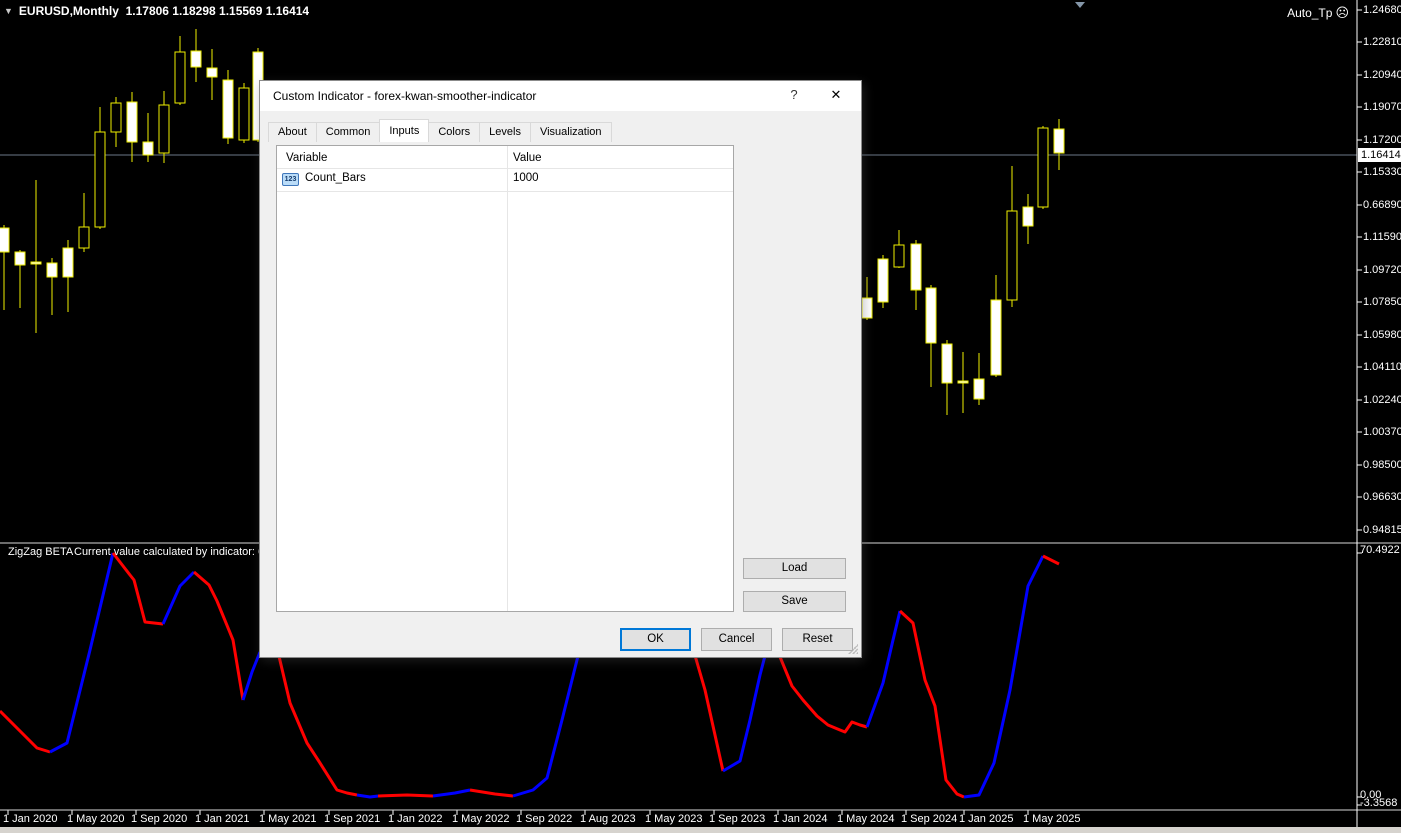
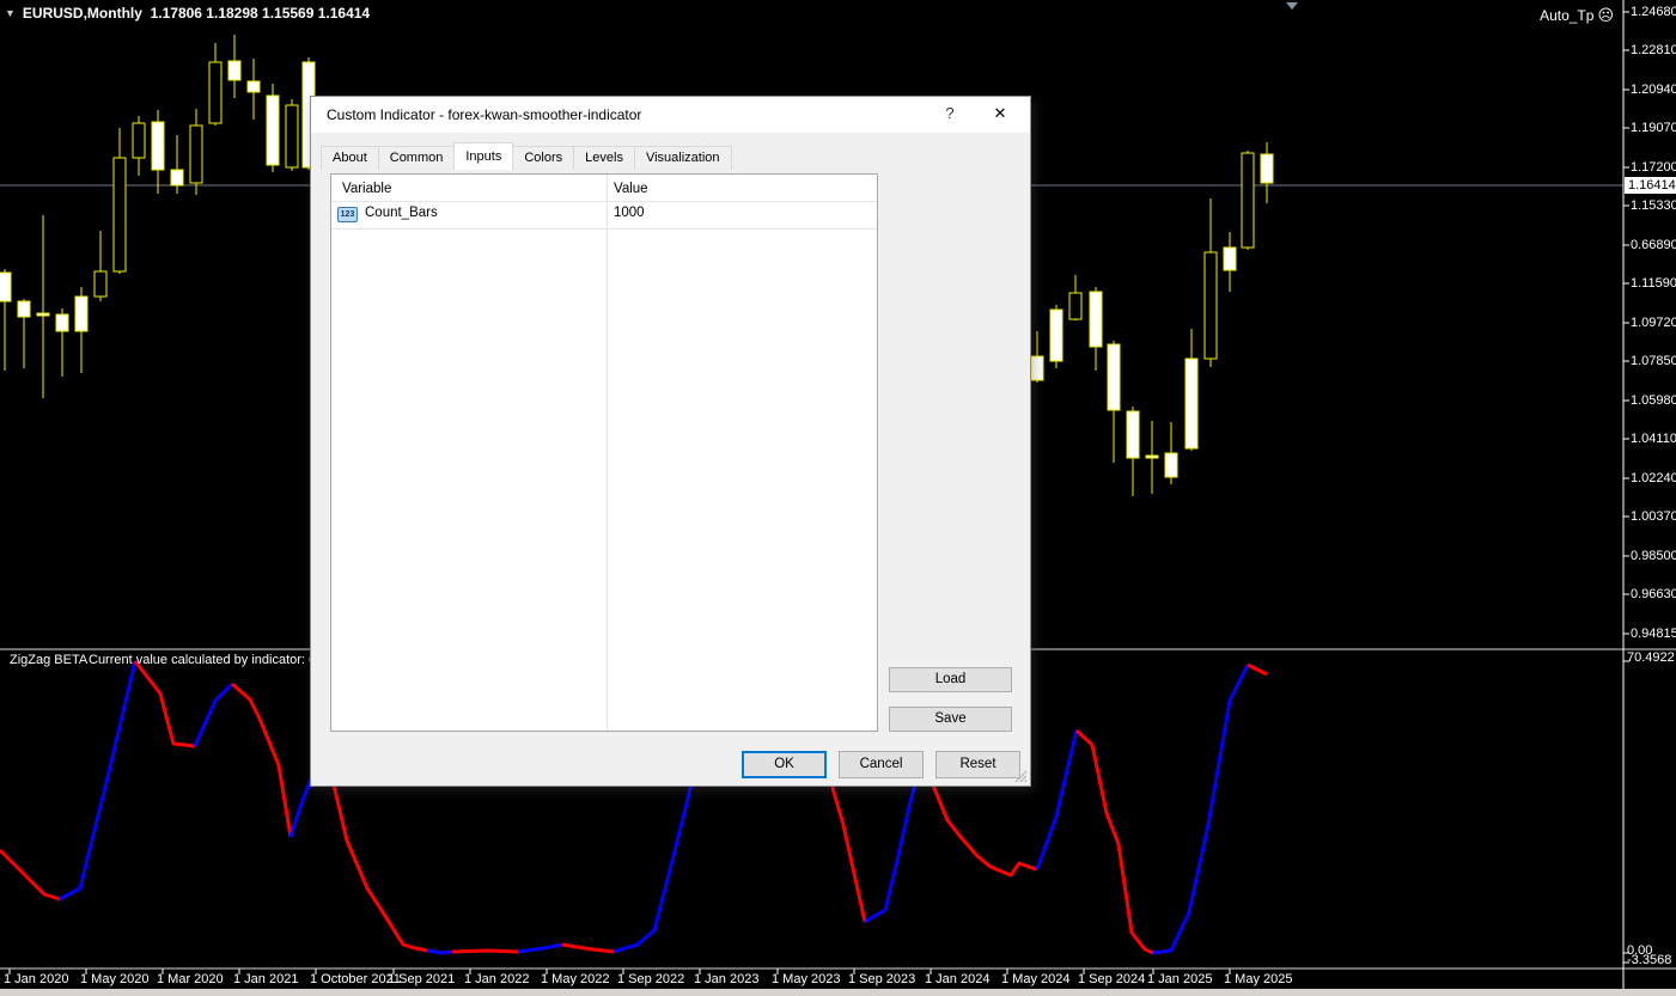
  ▼ EURUSD,Monthly 1.17806 1.18298 1.15569 1.16414
  Auto_Tp ☹
  1.24680
  1.22810
  1.20940
  1.19070
  1.17200
  1.15330
  0.66890
  1.11590
  1.09720
  1.07850
  1.05980
  1.04110
  1.02240
  1.00370
  0.98500
  0.96630
  0.94815
  1.16414
  ZigZag BETA
  Current value calculated by indicator:
  70.4922
  0.00
  -3.3568
  1 Jan 2020
  1 May 2020
- 1 Sep 2020
+ 1 Mar 2020
  1 Jan 2021
- 1 May 2021
+ 1 October 2021
  1 Sep 2021
  1 Jan 2022
  1 May 2022
  1 Sep 2022
- 1 Aug 2023
+ 1 Jan 2023
  1 May 2023
  1 Sep 2023
  1 Jan 2024
  1 May 2024
  1 Sep 2024
  1 Jan 2025
  1 May 2025
  Custom Indicator - forex-kwan-smoother-indicator
  ?
  ✕
  About Common Inputs Colors Levels Visualization
  Variable
  Value
  Count_Bars
  1000
  Load
  Save
  OK
  Cancel
  Reset
